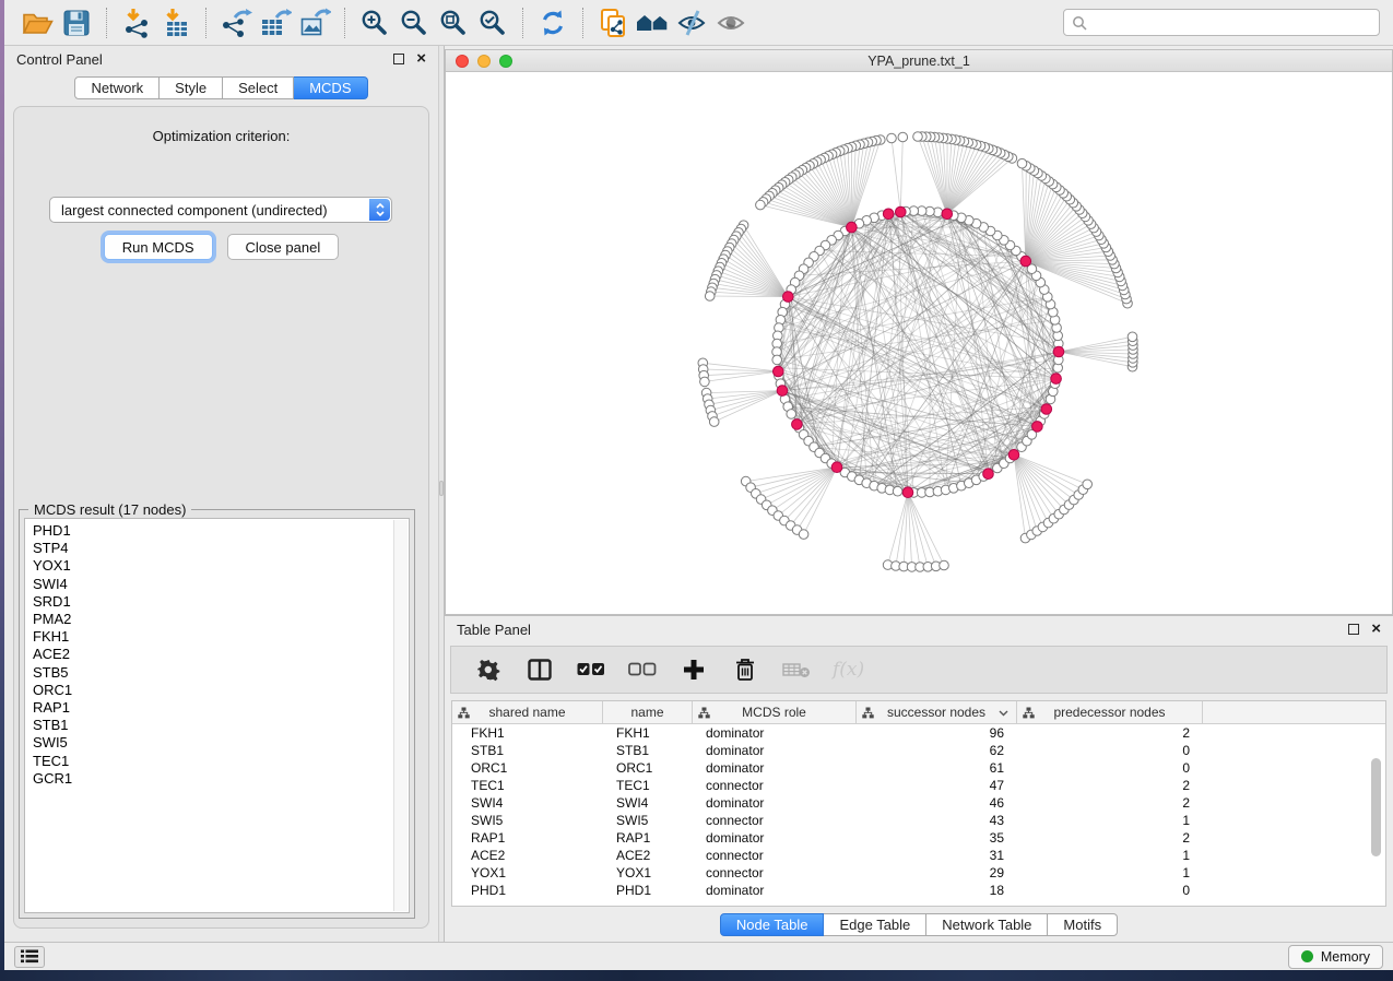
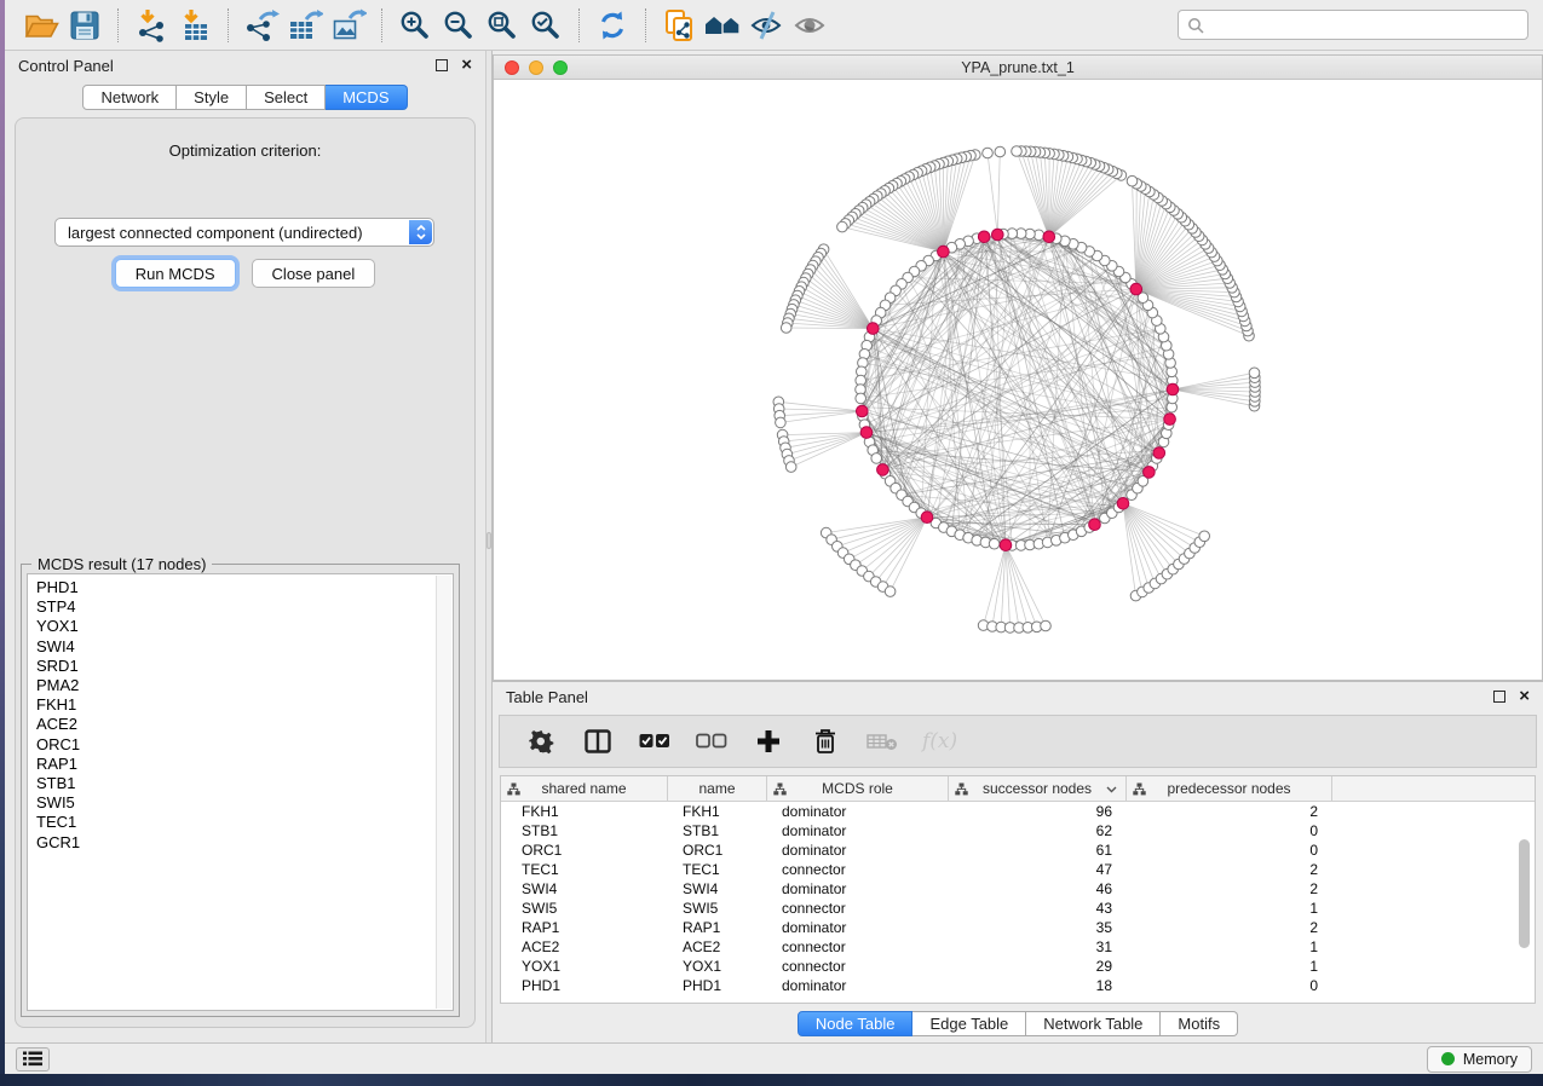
  Control Panel
  ×
  Network
  Style
  Select
  MCDS
  Optimization criterion:
  largest connected component (undirected)
  Run MCDS
  Close panel
  MCDS result (17 nodes)
  PHD1
  STP4
  YOX1
  SWI4
  SRD1
  PMA2
  FKH1
  ACE2
- STB5
  ORC1
  RAP1
  STB1
  SWI5
  TEC1
  GCR1
  YPA_prune.txt_1
  Table Panel
  ×
  f(x)
  shared name
  name
  MCDS role
  successor nodes
  predecessor nodes
  FKH1
  FKH1
  dominator
  96
  2
  STB1
  STB1
  dominator
  62
  0
  ORC1
  ORC1
  dominator
  61
  0
  TEC1
  TEC1
  connector
  47
  2
  SWI4
  SWI4
  dominator
  46
  2
  SWI5
  SWI5
  connector
  43
  1
  RAP1
  RAP1
  dominator
  35
  2
  ACE2
  ACE2
  connector
  31
  1
  YOX1
  YOX1
  connector
  29
  1
  PHD1
  PHD1
  dominator
  18
  0
  Node Table
  Edge Table
  Network Table
  Motifs
  Memory
